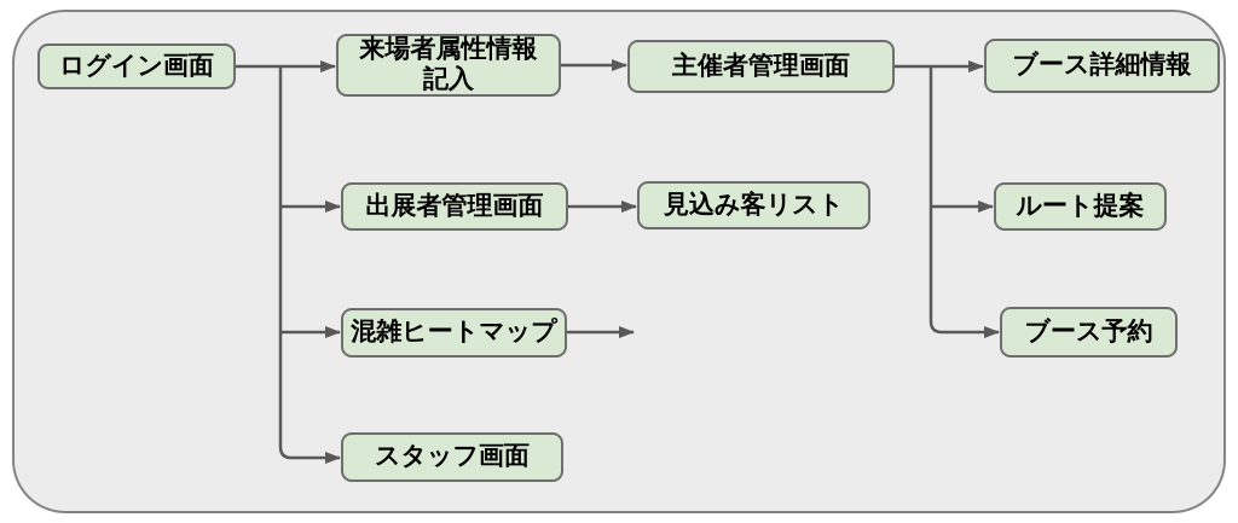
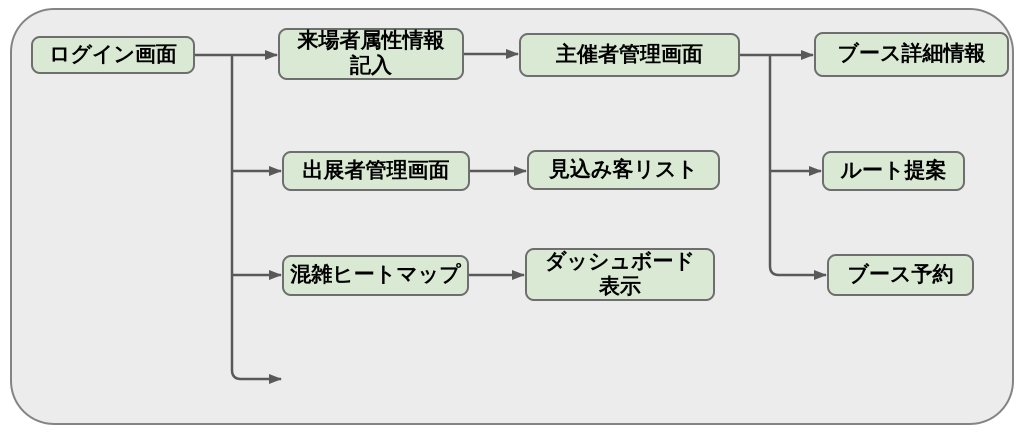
  ログイン画面
  来場者属性情報
  記入
  主催者管理画面
  ブース詳細情報
  出展者管理画面
  見込み客リスト
  ルート提案
  混雑ヒートマップ
+ ダッシュボード
+ 表示
  ブース予約
- スタッフ画面
